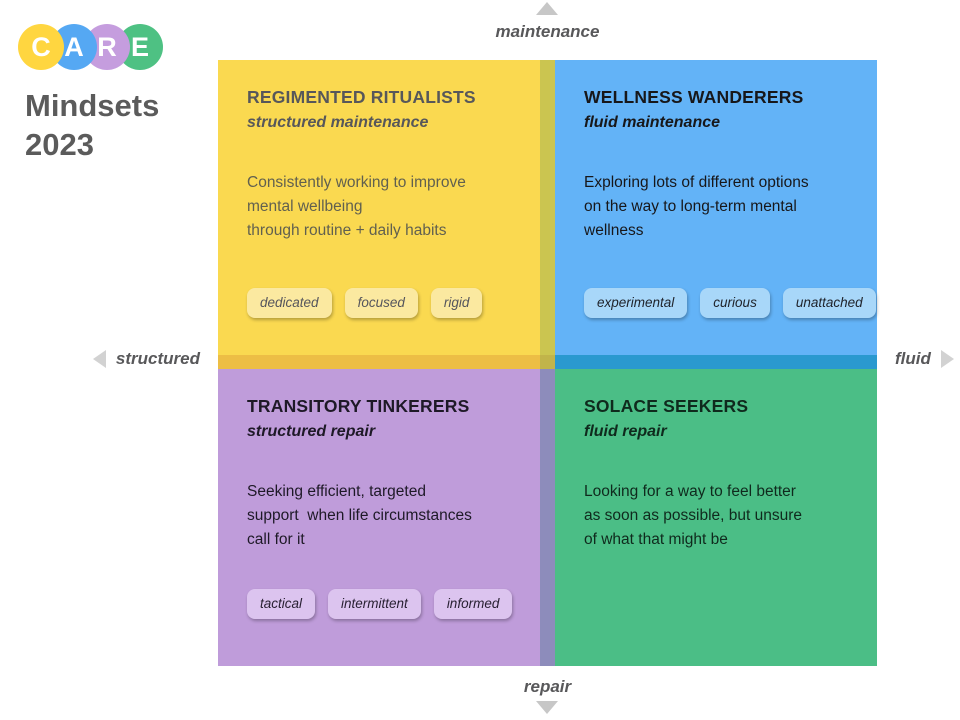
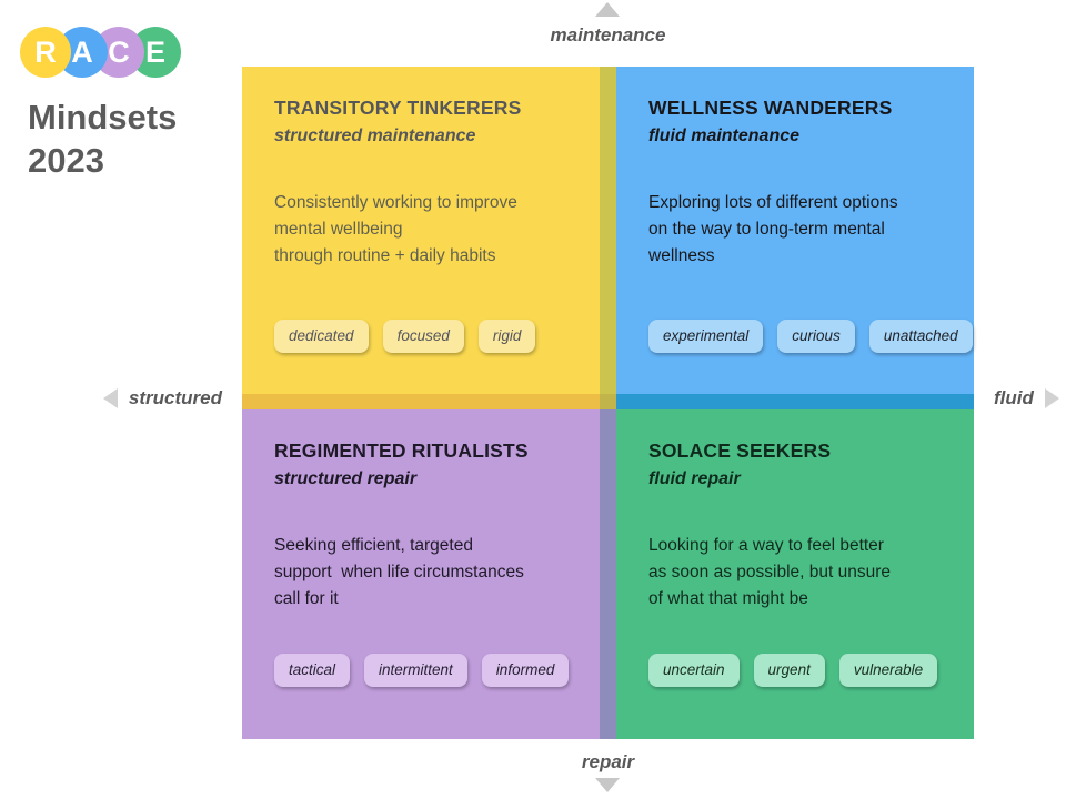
- C
+ R
  A
- R
+ C
  E
  Mindsets
  2023
  maintenance
  structured
  fluid
  repair
- REGIMENTED RITUALISTS
+ TRANSITORY TINKERERS
  structured maintenance
  Consistently working to improve
  mental wellbeing
  through routine + daily habits
  dedicated
  focused
  rigid
  WELLNESS WANDERERS
  fluid maintenance
  Exploring lots of different options
  on the way to long-term mental
  wellness
  experimental
  curious
  unattached
- TRANSITORY TINKERERS
+ REGIMENTED RITUALISTS
  structured repair
  Seeking efficient, targeted
  support when life circumstances
  call for it
  tactical
  intermittent
  informed
  SOLACE SEEKERS
  fluid repair
  Looking for a way to feel better
  as soon as possible, but unsure
  of what that might be
+ uncertain
+ urgent
+ vulnerable
